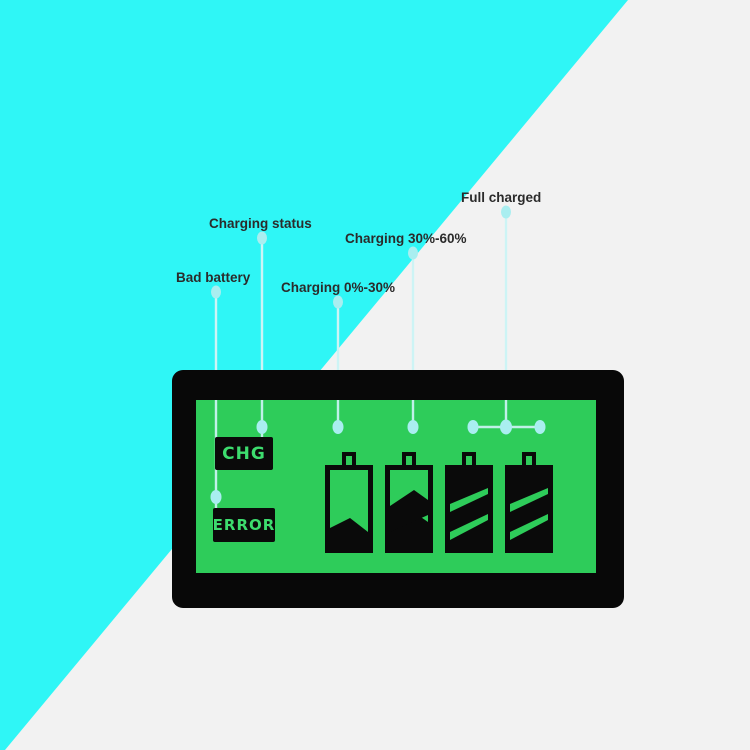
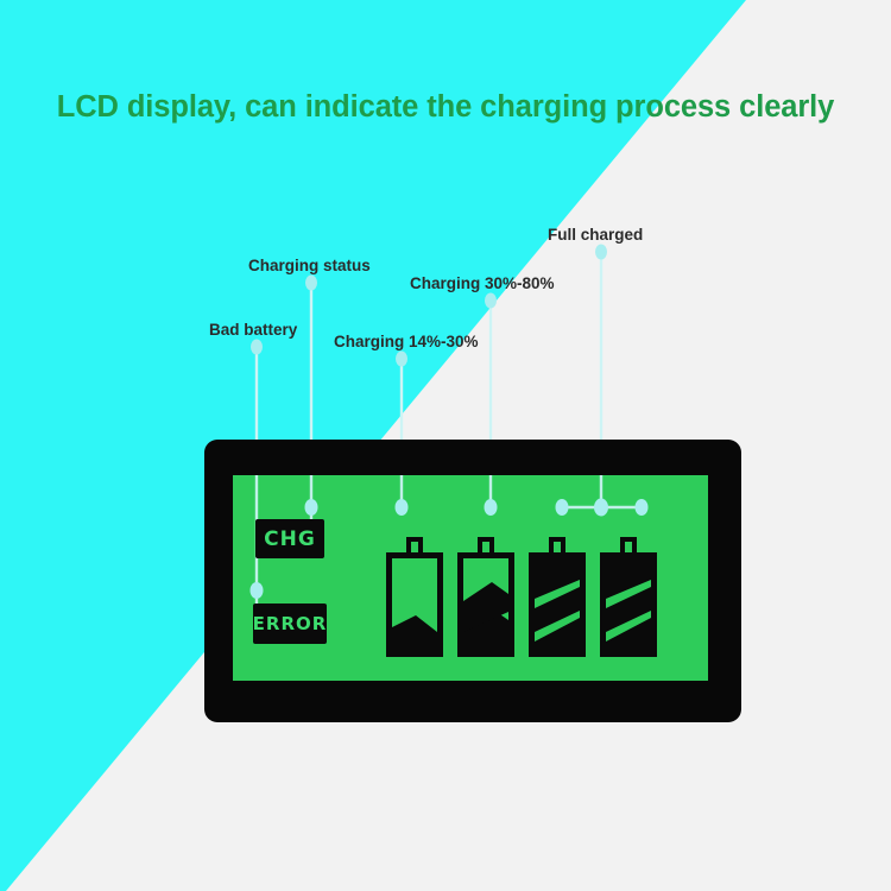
+ LCD display, can indicate the charging process clearly
  Bad battery
  Charging status
- Charging 0%-30%
+ Charging 14%-30%
- Charging 30%-60%
+ Charging 30%-80%
  Full charged
  CHG
  ERROR
